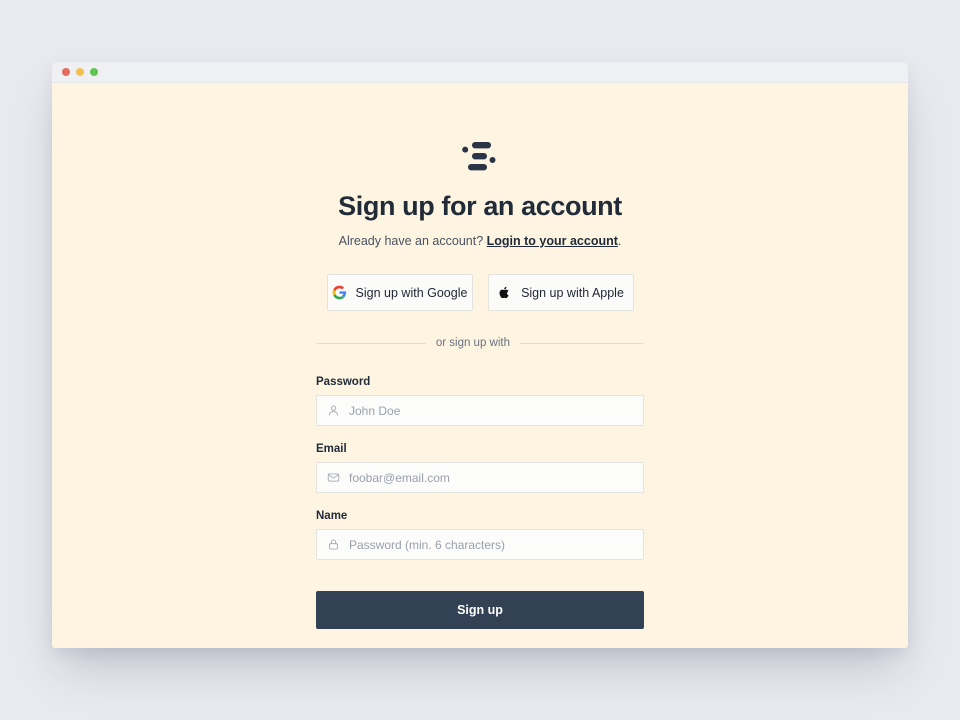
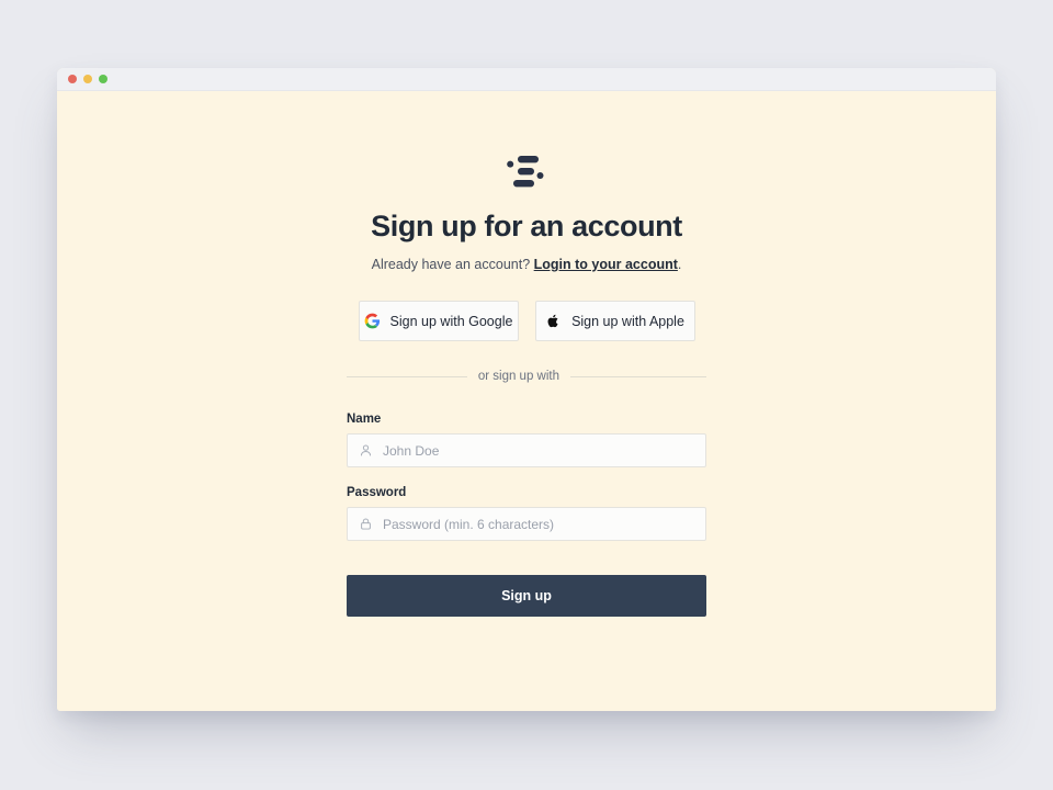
  Sign up for an account
  Already have an account? Login to your account.
  Sign up with Google
  Sign up with Apple
  or sign up with
- Password
+ Name
  John Doe
- Email
- foobar@email.com
- Name
+ Password
  Password (min. 6 characters)
  Sign up
